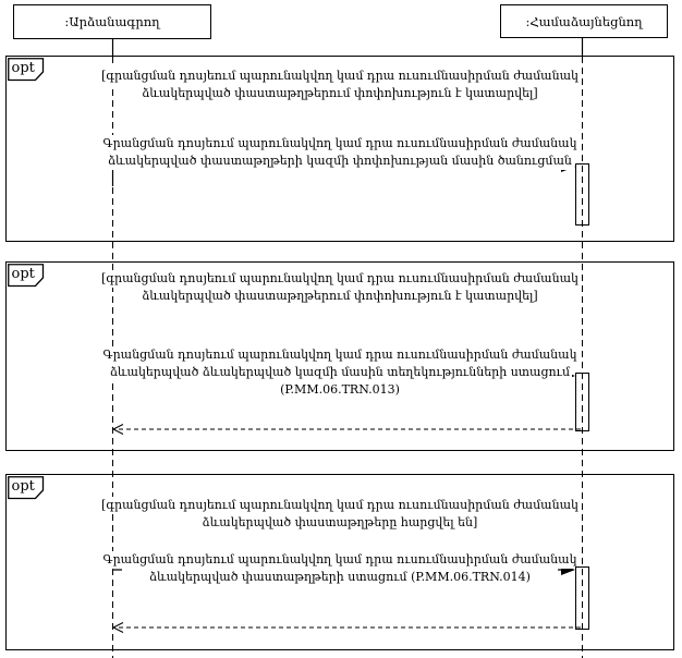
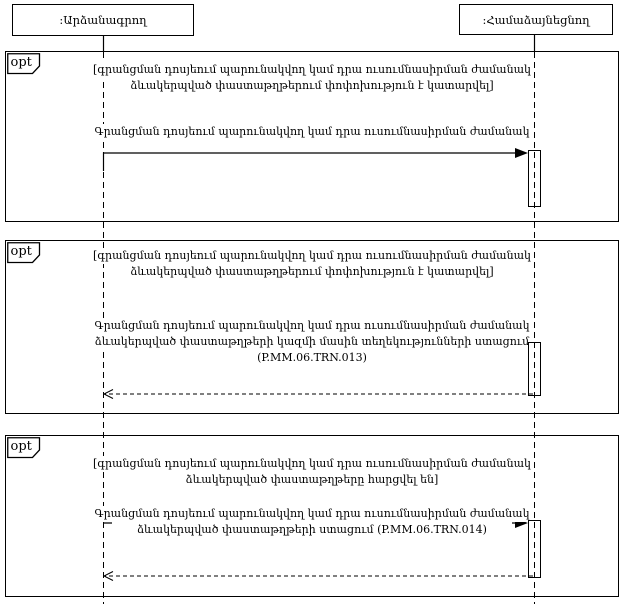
  :Արձանագրող
  :Համաձայնեցնող
  opt
  [գրանցման դոսյեում պարունակվող կամ դրա ուսումնասիրման ժամանակ
  ձևակերպված փաստաթղթերում փոփոխություն է կատարվել]
  Գրանցման դոսյեում պարունակվող կամ դրա ուսումնասիրման ժամանակ
- ձևակերպված փաստաթղթերի կազմի փոփոխության մասին ծանուցման
  opt
  [գրանցման դոսյեում պարունակվող կամ դրա ուսումնասիրման ժամանակ
  ձևակերպված փաստաթղթերում փոփոխություն է կատարվել]
  Գրանցման դոսյեում պարունակվող կամ դրա ուսումնասիրման ժամանակ
- ձևակերպված ձևակերպված կազմի մասին տեղեկությունների ստացում
+ ձևակերպված փաստաթղթերի կազմի մասին տեղեկությունների ստացում
  (P.MM.06.TRN.013)
  opt
  [գրանցման դոսյեում պարունակվող կամ դրա ուսումնասիրման ժամանակ
  ձևակերպված փաստաթղթերը հարցվել են]
  Գրանցման դոսյեում պարունակվող կամ դրա ուսումնասիրման ժամանակ
  ձևակերպված փաստաթղթերի ստացում (P.MM.06.TRN.014)
